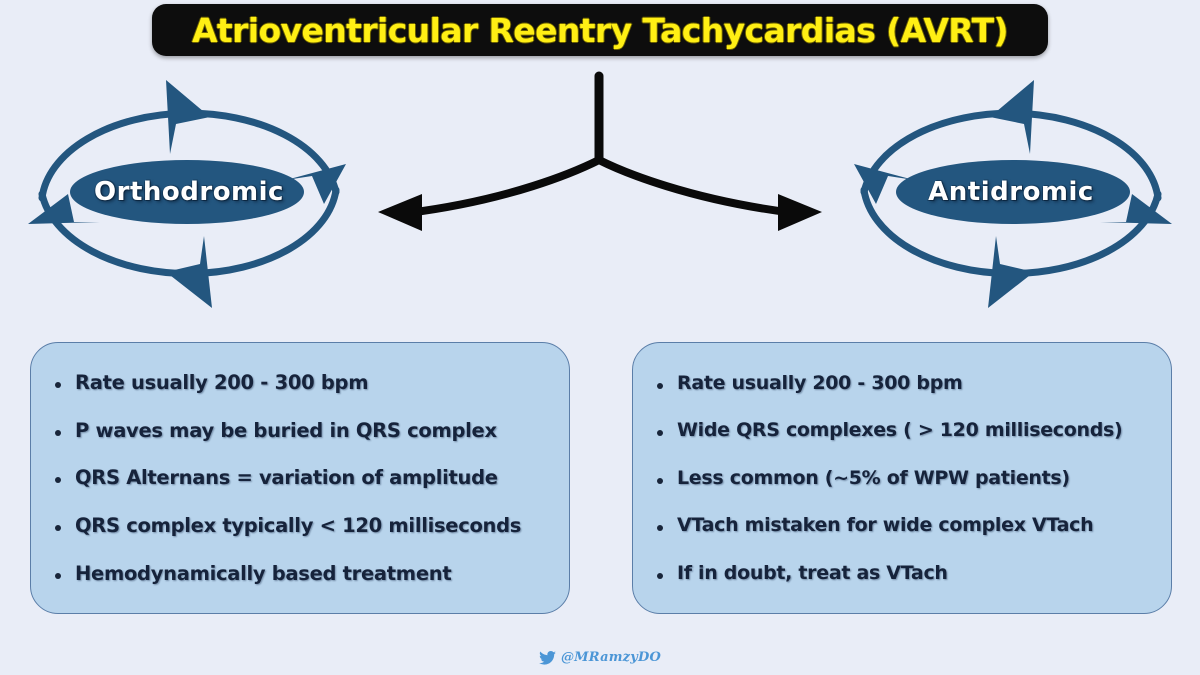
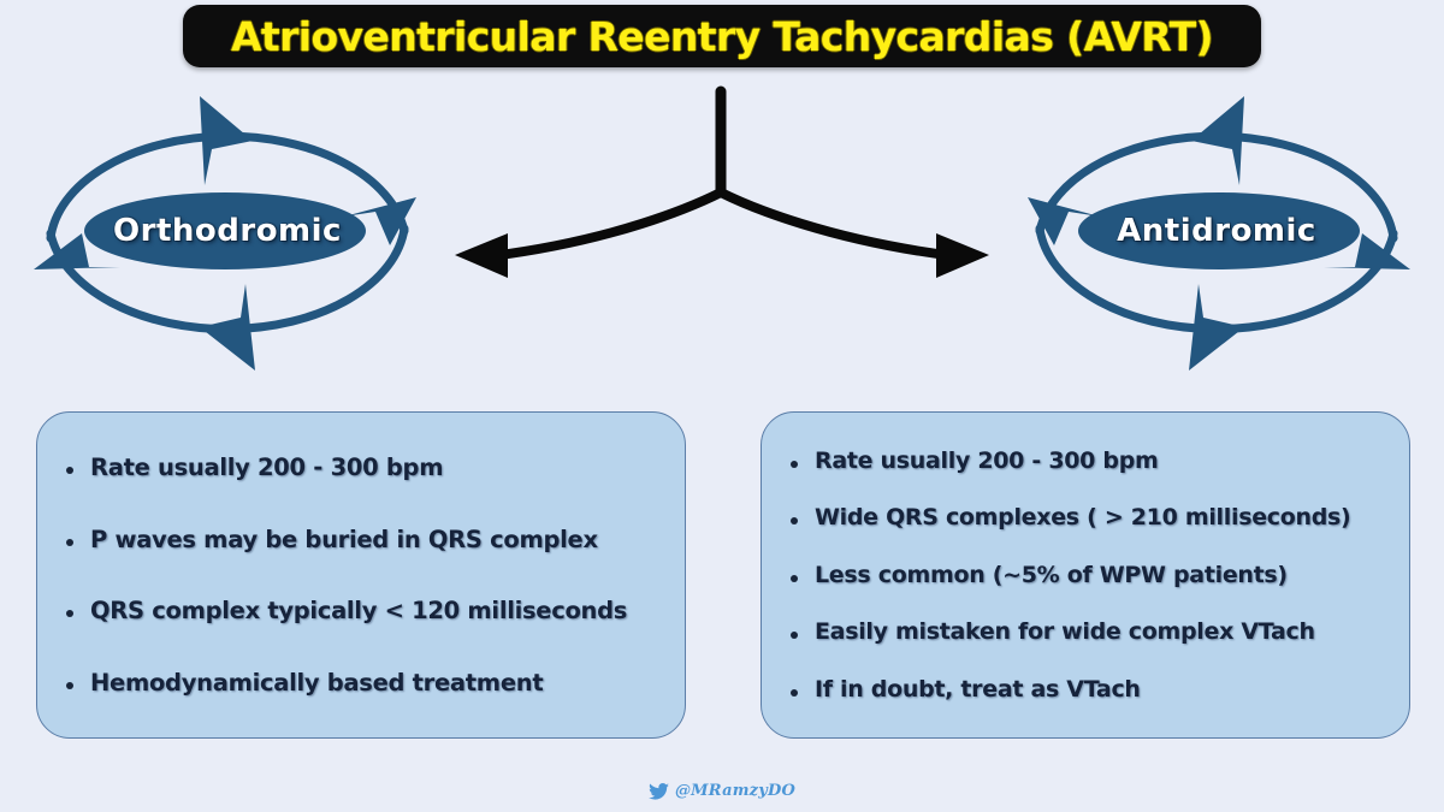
  Atrioventricular Reentry Tachycardias (AVRT)
  Orthodromic
  Antidromic
  Rate usually 200 - 300 bpm
  P waves may be buried in QRS complex
- QRS Alternans = variation of amplitude
  QRS complex typically < 120 milliseconds
  Hemodynamically based treatment
  Rate usually 200 - 300 bpm
- Wide QRS complexes ( > 120 milliseconds)
+ Wide QRS complexes ( > 210 milliseconds)
  Less common (~5% of WPW patients)
- VTach mistaken for wide complex VTach
+ Easily mistaken for wide complex VTach
  If in doubt, treat as VTach
  @MRamzyDO
